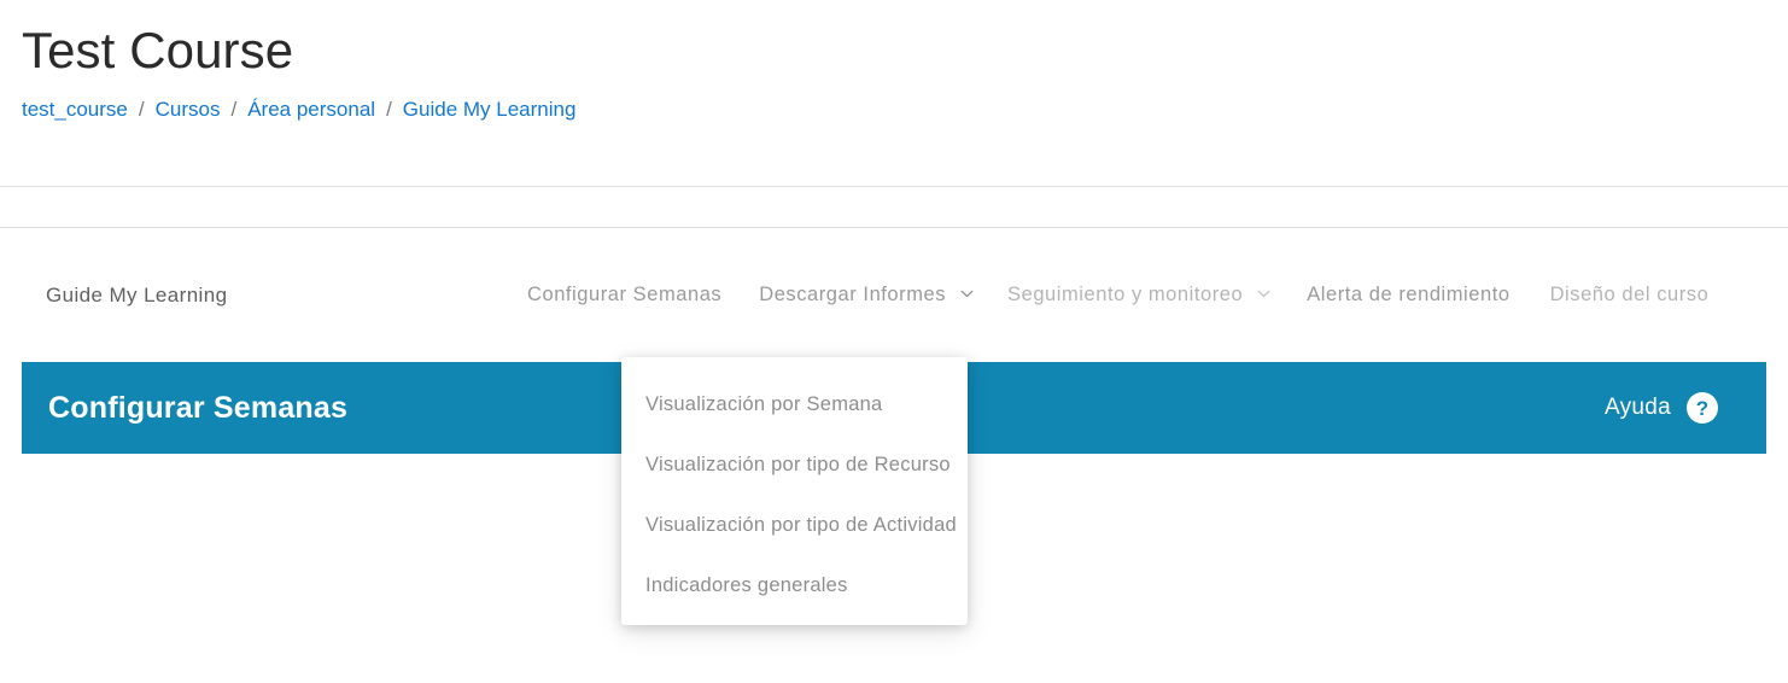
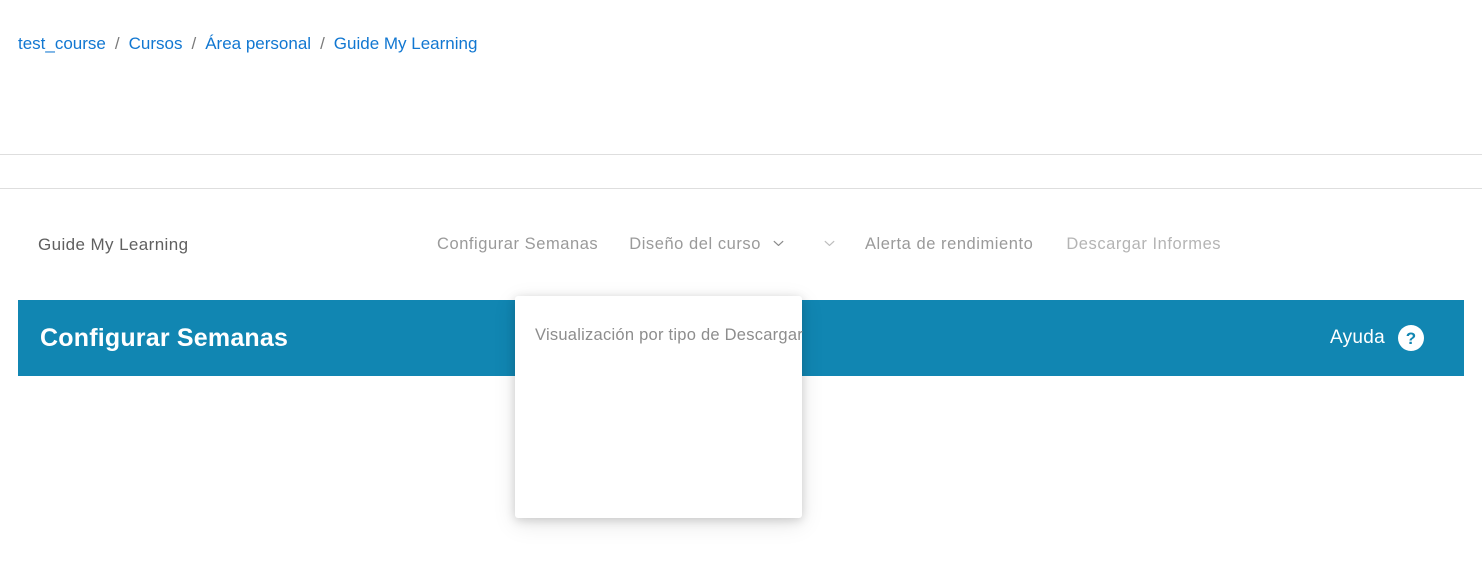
- Test Course
  test_course
  /
  Cursos
  /
  Área personal
  /
  Guide My Learning
  Guide My Learning
  Configurar Semanas
- Descargar Informes
+ Diseño del curso
- Seguimiento y monitoreo
  Alerta de rendimiento
- Diseño del curso
+ Descargar Informes
  Configurar Semanas
  Ayuda
  ?
- Visualización por Semana
- Visualización por tipo de Recurso
- Visualización por tipo de Actividad
+ Visualización por tipo de Descargar
- Indicadores generales
